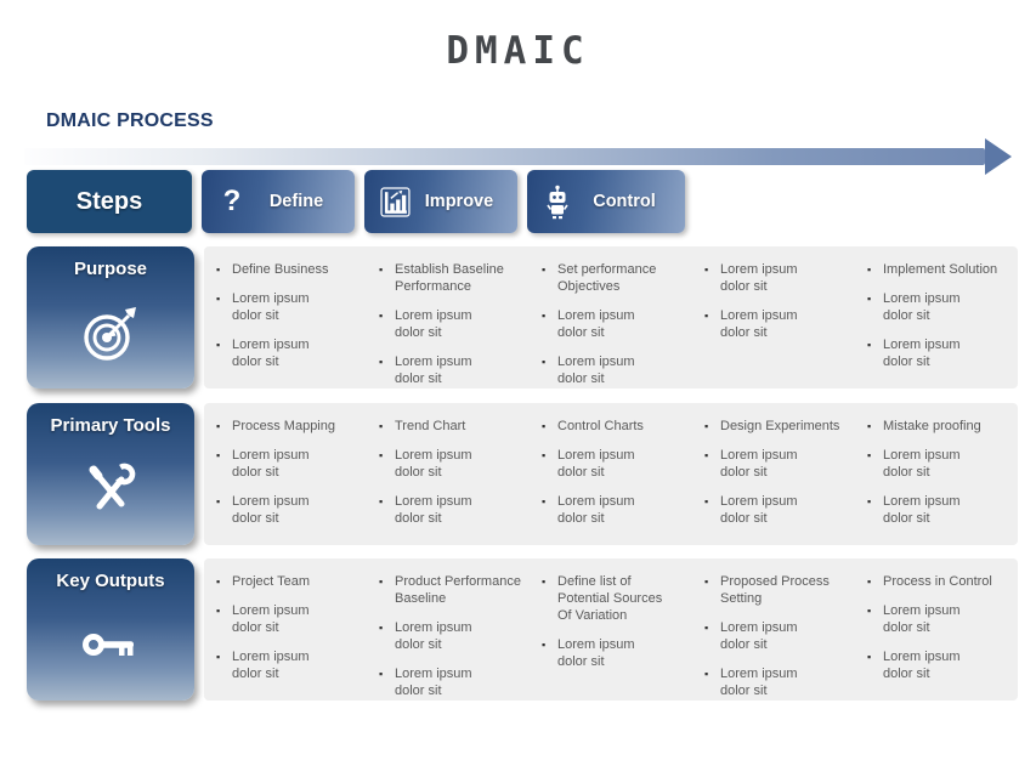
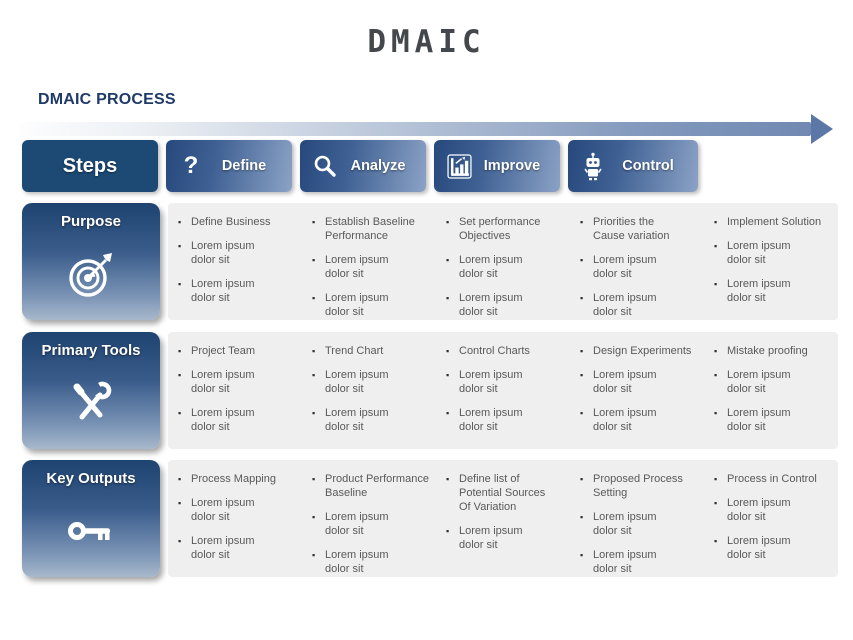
  DMAIC
  DMAIC PROCESS
  Steps
  ?
  Define
+ Analyze
  Improve
  Control
  Purpose
  Define Business
  Lorem ipsum
  dolor sit
  Lorem ipsum
  dolor sit
  Establish Baseline
  Performance
  Lorem ipsum
  dolor sit
  Lorem ipsum
  dolor sit
  Set performance
  Objectives
  Lorem ipsum
  dolor sit
  Lorem ipsum
  dolor sit
+ Priorities the
+ Cause variation
  Lorem ipsum
  dolor sit
  Lorem ipsum
  dolor sit
  Implement Solution
  Lorem ipsum
  dolor sit
  Lorem ipsum
  dolor sit
  Primary Tools
- Process Mapping
+ Project Team
  Lorem ipsum
  dolor sit
  Lorem ipsum
  dolor sit
  Trend Chart
  Lorem ipsum
  dolor sit
  Lorem ipsum
  dolor sit
  Control Charts
  Lorem ipsum
  dolor sit
  Lorem ipsum
  dolor sit
  Design Experiments
  Lorem ipsum
  dolor sit
  Lorem ipsum
  dolor sit
  Mistake proofing
  Lorem ipsum
  dolor sit
  Lorem ipsum
  dolor sit
  Key Outputs
- Project Team
+ Process Mapping
  Lorem ipsum
  dolor sit
  Lorem ipsum
  dolor sit
  Product Performance
  Baseline
  Lorem ipsum
  dolor sit
  Lorem ipsum
  dolor sit
  Define list of
  Potential Sources
  Of Variation
  Lorem ipsum
  dolor sit
  Proposed Process
  Setting
  Lorem ipsum
  dolor sit
  Lorem ipsum
  dolor sit
  Process in Control
  Lorem ipsum
  dolor sit
  Lorem ipsum
  dolor sit
